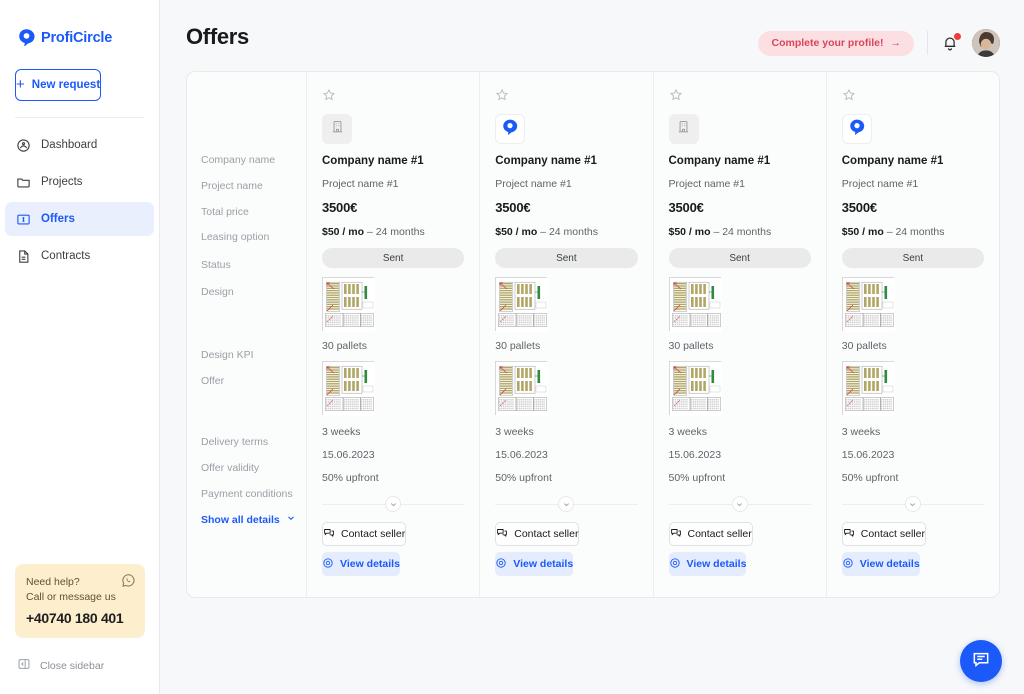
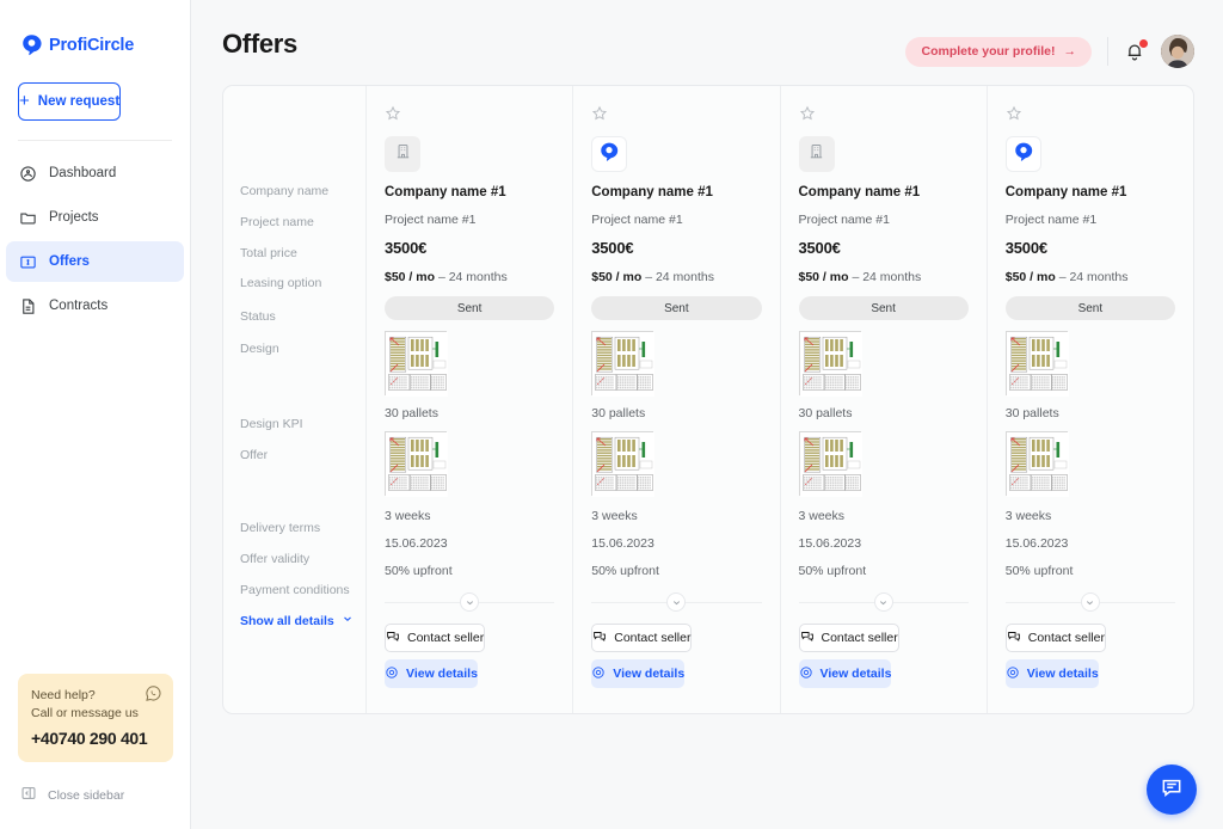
  ProfiCircle
  +
  New request
  Dashboard
  Projects
  Offers
  Contracts
  Need help?
  Call or message us
- +40740 180 401
+ +40740 290 401
  Close sidebar
  Offers
  Complete your profile!
  →
  Company name
  Project name
  Total price
  Leasing option
  Status
  Design
  Design KPI
  Offer
  Delivery terms
  Offer validity
  Payment conditions
  Show all details
  Company name #1
  Project name #1
  3500€
  $50 / mo – 24 months
  Sent
  30 pallets
  3 weeks
  15.06.2023
  50% upfront
  Contact seller
  View details
  Company name #1
  Project name #1
  3500€
  $50 / mo – 24 months
  Sent
  30 pallets
  3 weeks
  15.06.2023
  50% upfront
  Contact seller
  View details
  Company name #1
  Project name #1
  3500€
  $50 / mo – 24 months
  Sent
  30 pallets
  3 weeks
  15.06.2023
  50% upfront
  Contact seller
  View details
  Company name #1
  Project name #1
  3500€
  $50 / mo – 24 months
  Sent
  30 pallets
  3 weeks
  15.06.2023
  50% upfront
  Contact seller
  View details
